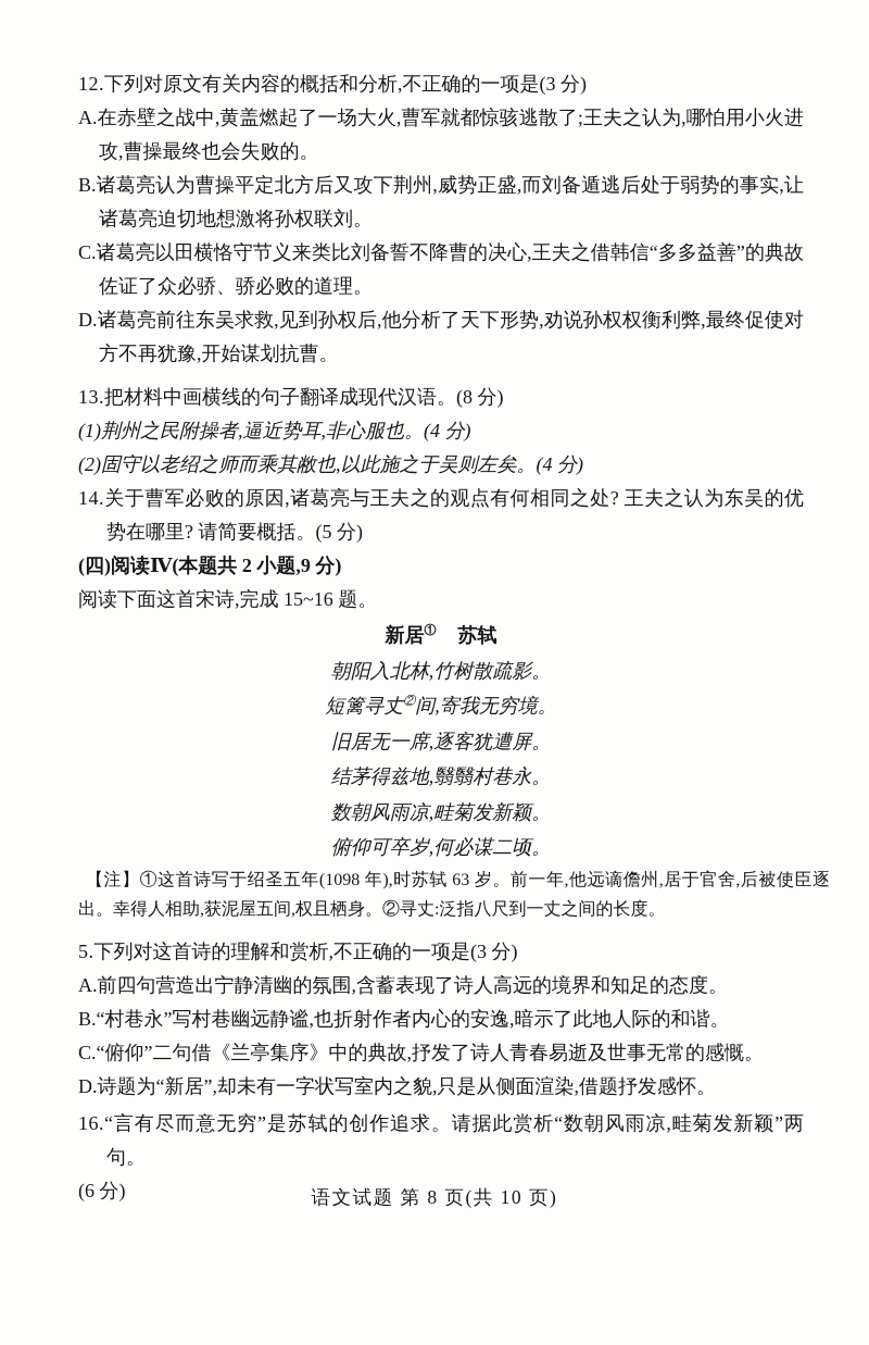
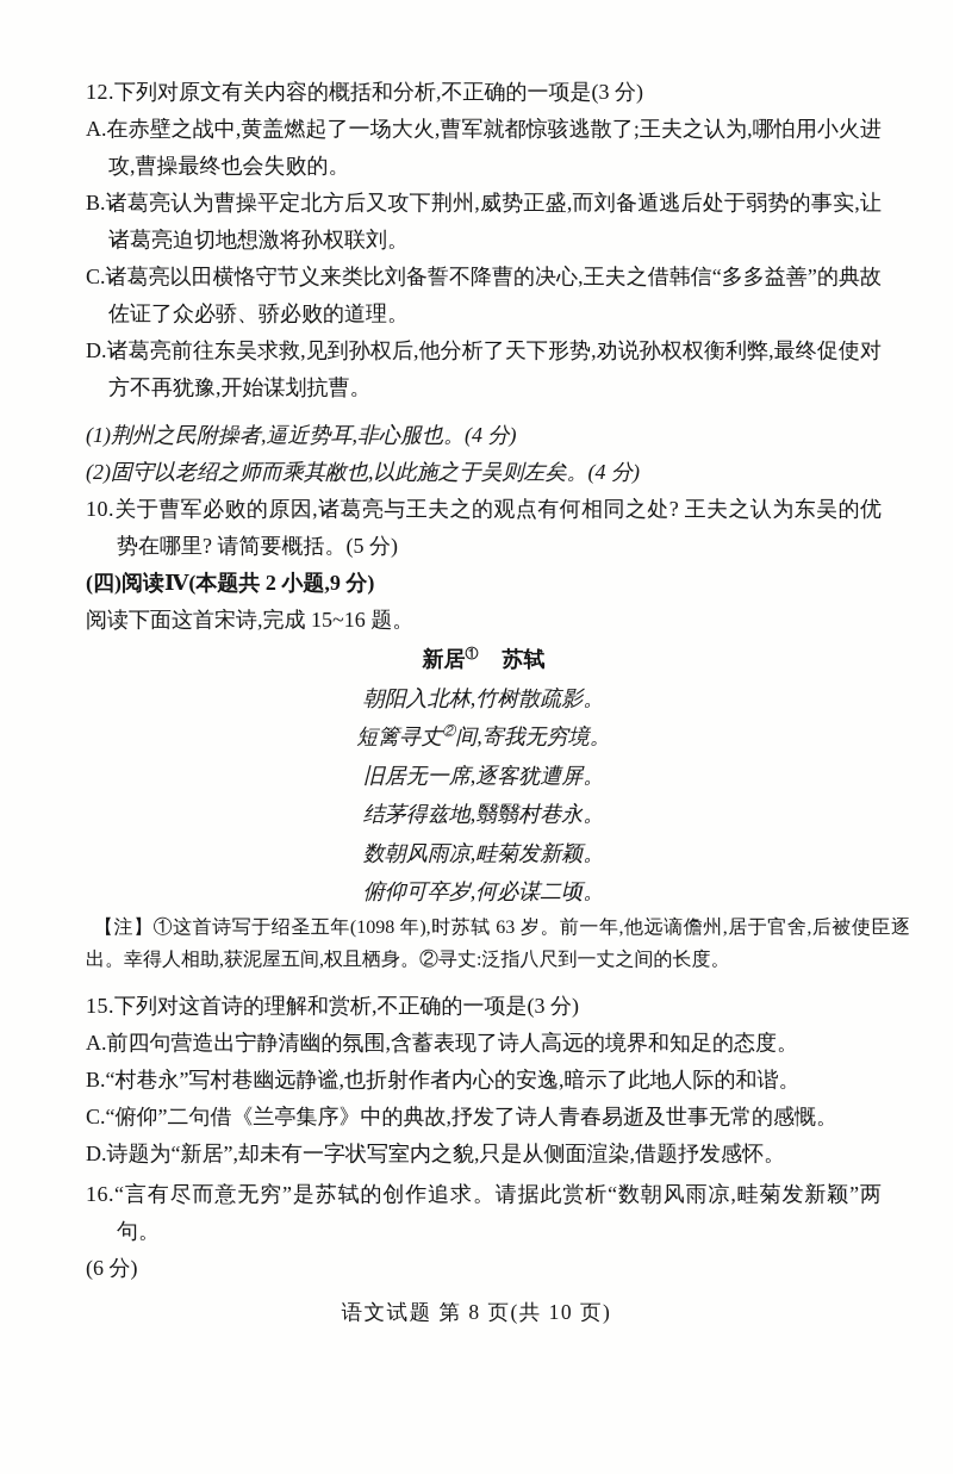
  12.下列对原文有关内容的概括和分析,不正确的一项是(3 分)
  A.在赤壁之战中,黄盖燃起了一场大火,曹军就都惊骇逃散了;王夫之认为,哪怕用小火进攻,曹操最终也会失败的。
  B.诸葛亮认为曹操平定北方后又攻下荆州,威势正盛,而刘备遁逃后处于弱势的事实,让诸葛亮迫切地想激将孙权联刘。
  C.诸葛亮以田横恪守节义来类比刘备誓不降曹的决心,王夫之借韩信“多多益善”的典故佐证了众必骄、骄必败的道理。
  D.诸葛亮前往东吴求救,见到孙权后,他分析了天下形势,劝说孙权权衡利弊,最终促使对方不再犹豫,开始谋划抗曹。
- 13.把材料中画横线的句子翻译成现代汉语。(8 分)
  (1)荆州之民附操者,逼近势耳,非心服也。(4 分)
  (2)固守以老绍之师而乘其敝也,以此施之于吴则左矣。(4 分)
- 14.关于曹军必败的原因,诸葛亮与王夫之的观点有何相同之处? 王夫之认为东吴的优势在哪里? 请简要概括。(5 分)
+ 10.关于曹军必败的原因,诸葛亮与王夫之的观点有何相同之处? 王夫之认为东吴的优势在哪里? 请简要概括。(5 分)
  (四)阅读Ⅳ(本题共 2 小题,9 分)
  阅读下面这首宋诗,完成 15~16 题。
  新居① 苏轼
  朝阳入北林,竹树散疏影。
  短篱寻丈②间,寄我无穷境。
  旧居无一席,逐客犹遭屏。
  结茅得兹地,翳翳村巷永。
  数朝风雨凉,畦菊发新颖。
  俯仰可卒岁,何必谋二顷。
  【注】①这首诗写于绍圣五年(1098 年),时苏轼 63 岁。前一年,他远谪儋州,居于官舍,后被使臣逐出。幸得人相助,获泥屋五间,权且栖身。②寻丈:泛指八尺到一丈之间的长度。
- 5.下列对这首诗的理解和赏析,不正确的一项是(3 分)
+ 15.下列对这首诗的理解和赏析,不正确的一项是(3 分)
  A.前四句营造出宁静清幽的氛围,含蓄表现了诗人高远的境界和知足的态度。
  B.“村巷永”写村巷幽远静谧,也折射作者内心的安逸,暗示了此地人际的和谐。
  C.“俯仰”二句借《兰亭集序》中的典故,抒发了诗人青春易逝及世事无常的感慨。
  D.诗题为“新居”,却未有一字状写室内之貌,只是从侧面渲染,借题抒发感怀。
  16.“言有尽而意无穷”是苏轼的创作追求。请据此赏析“数朝风雨凉,畦菊发新颖”两句。
  (6 分)
  语文试题 第 8 页(共 10 页)
